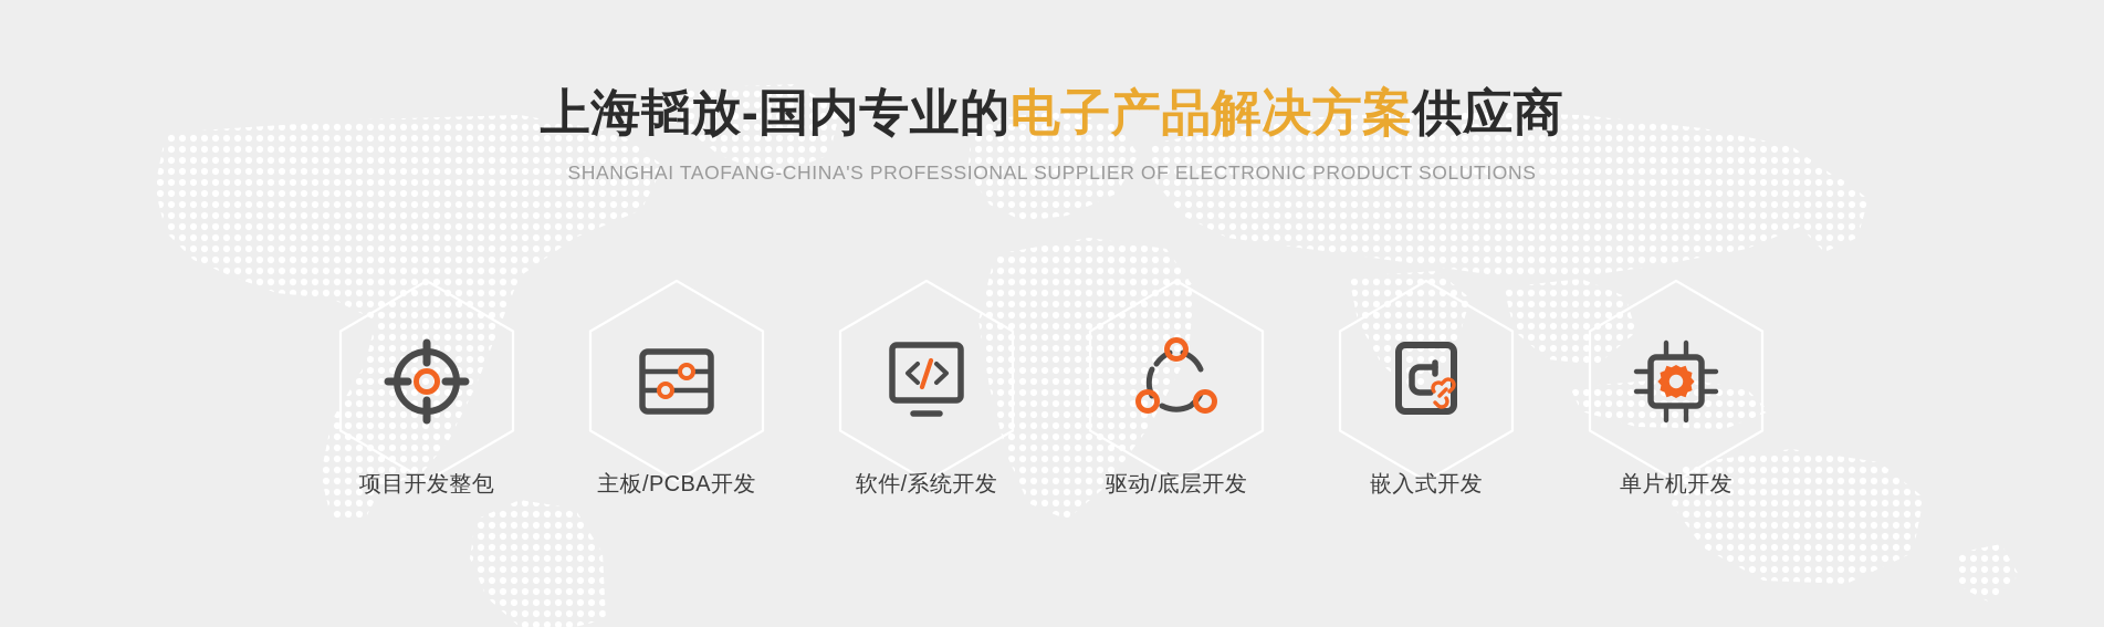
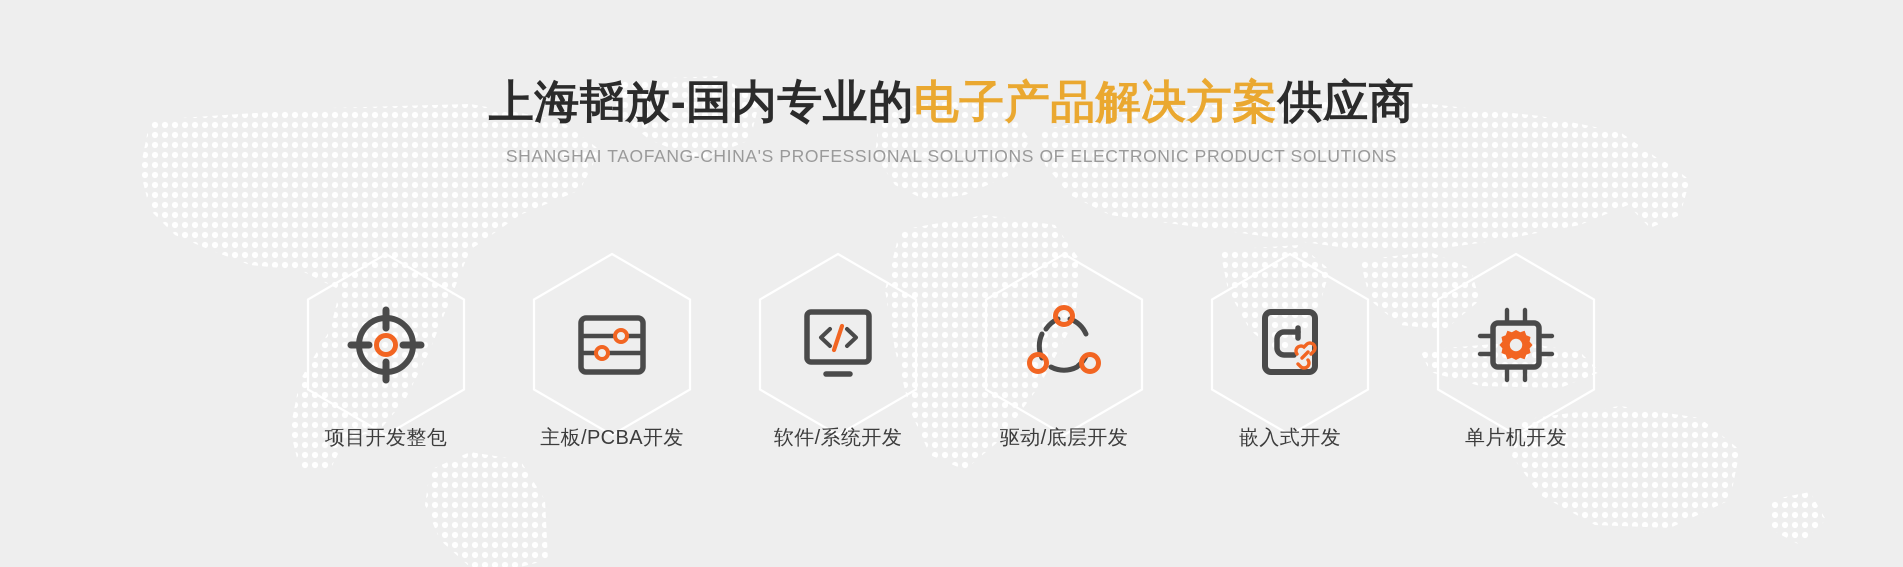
  上海韬放-国内专业的电子产品解决方案供应商
- SHANGHAI TAOFANG-CHINA'S PROFESSIONAL SUPPLIER OF ELECTRONIC PRODUCT SOLUTIONS
+ SHANGHAI TAOFANG-CHINA'S PROFESSIONAL SOLUTIONS OF ELECTRONIC PRODUCT SOLUTIONS
  项目开发整包
  主板/PCBA开发
  软件/系统开发
  驱动/底层开发
  嵌入式开发
  单片机开发
